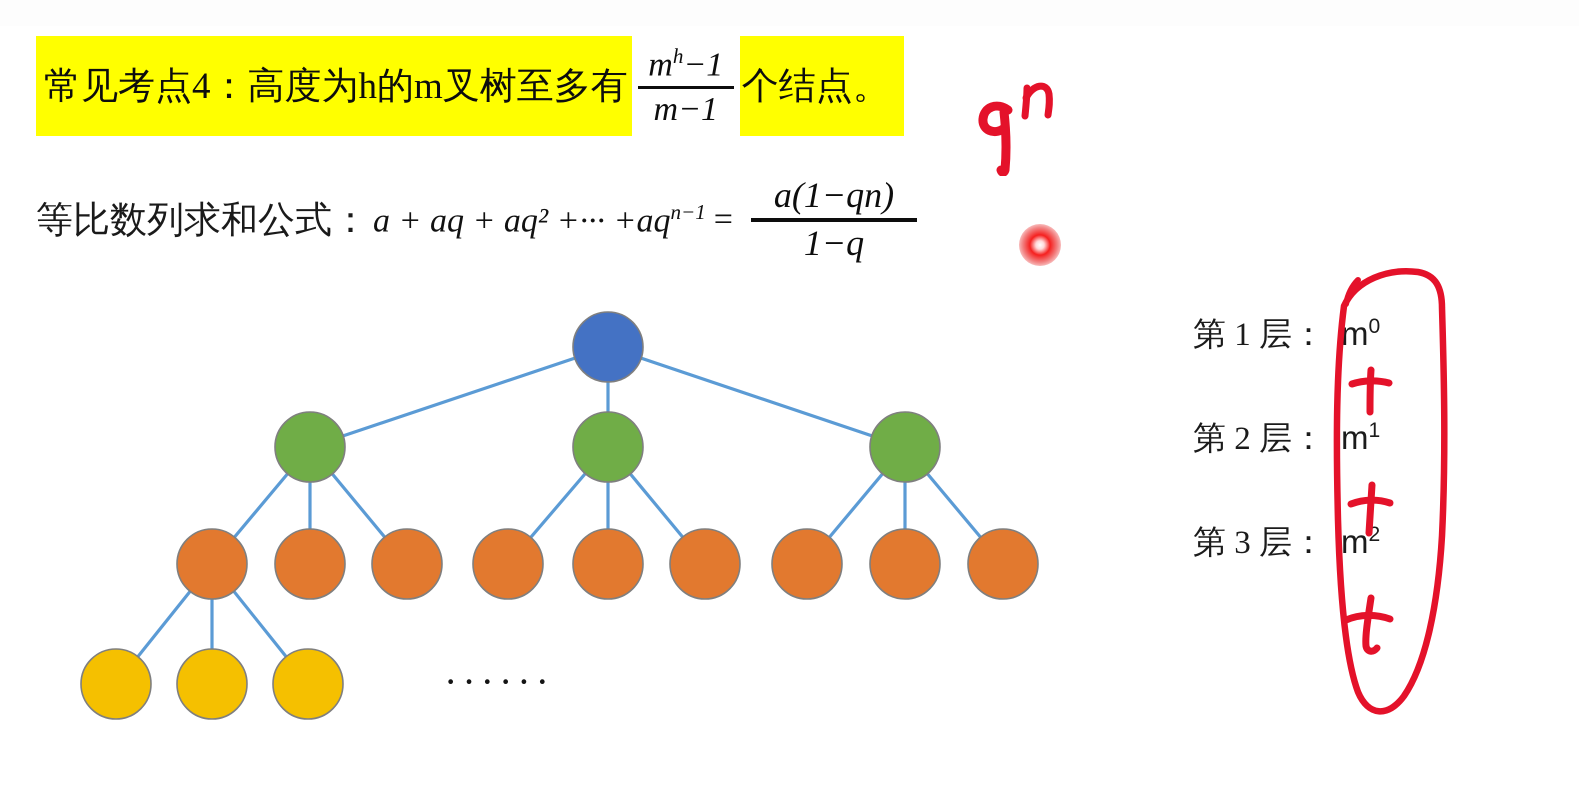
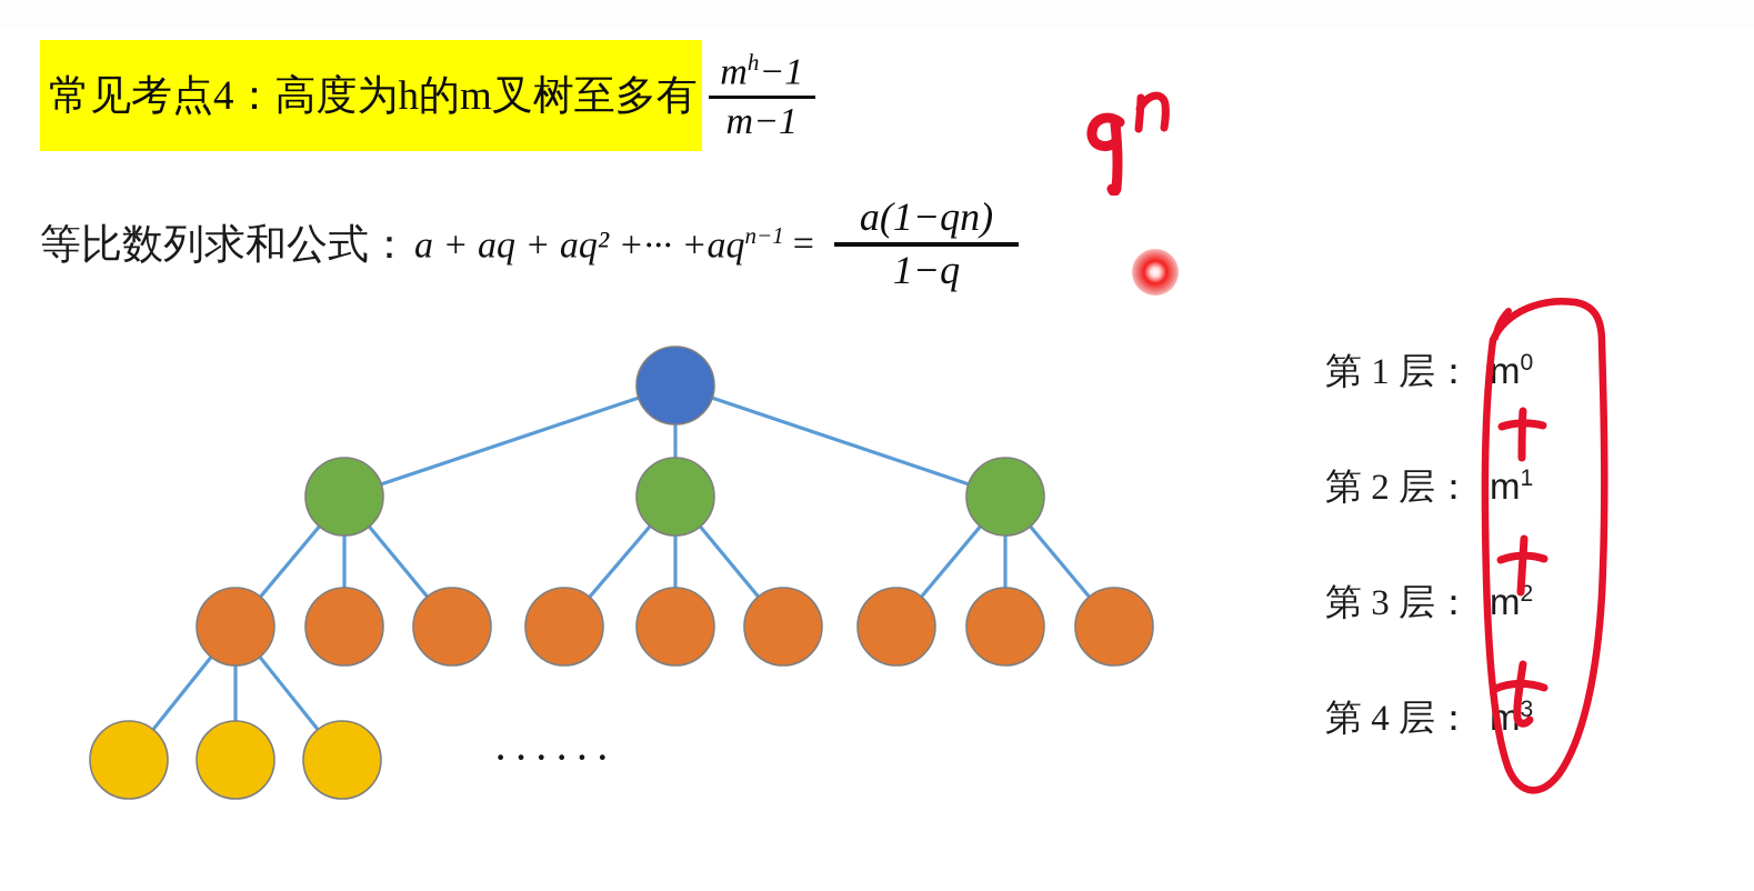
  常见考点4：高度为h的m叉树至多有
  mh−1
  m−1
- 个结点。
  等比数列求和公式：
  a + aq + aq² +··· +aqn−1
  =
  a(1−qn)
  1−q
  ······
  第 1 层：
  m0
  第 2 层：
  m1
  第 3 层：
  m2
+ 第 4 层：
+ m3
